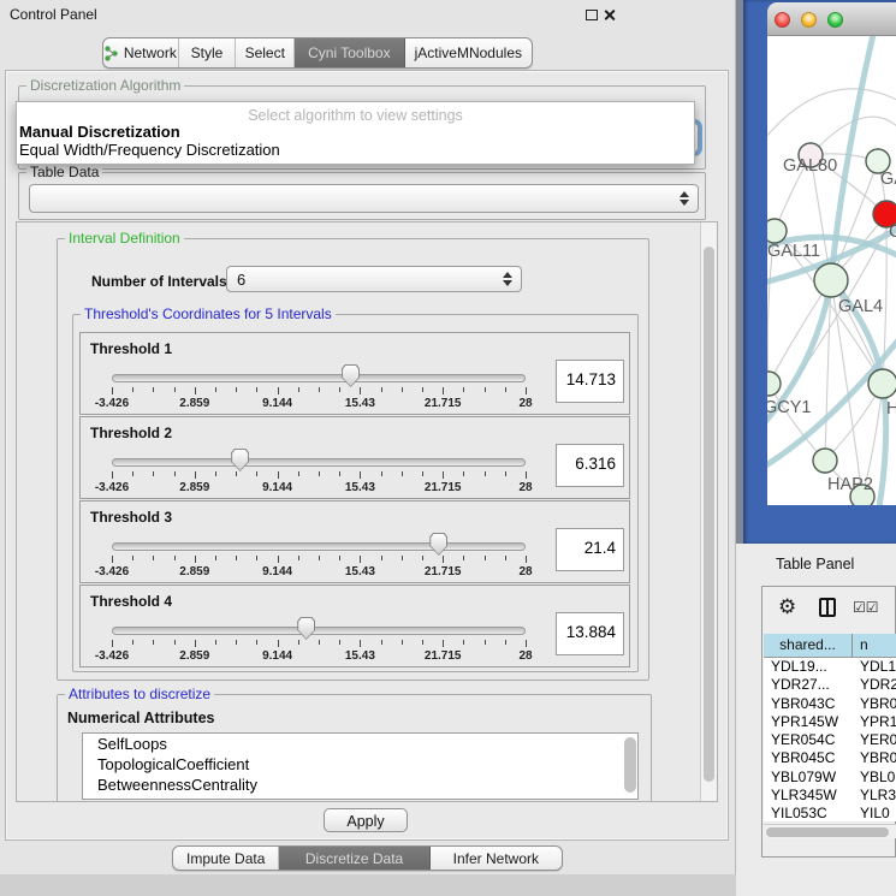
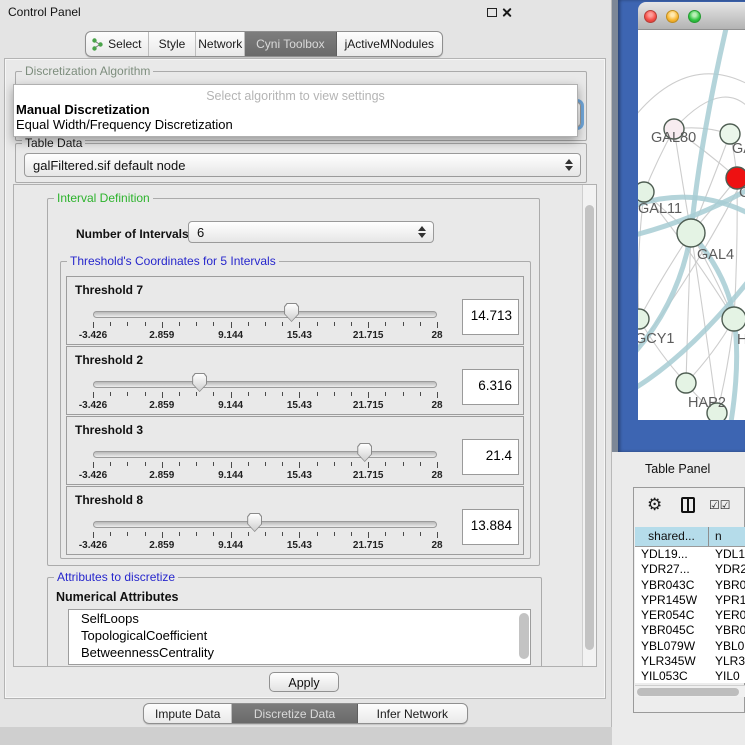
  Control Panel
- Network
+ Select
  Style
- Select
+ Network
  Cyni Toolbox
  jActiveMNodules
  Discretization Algorithm
  Select algorithm to view settings
  Manual Discretization
  Equal Width/Frequency Discretization
  Table Data
+ galFiltered.sif default node
  Interval Definition
  Number of Intervals
  6
  Threshold's Coordinates for 5 Intervals
- Threshold 1
+ Threshold 7
  -3.426
  2.859
  9.144
  15.43
  21.715
  28
  14.713
  Threshold 2
  -3.426
  2.859
  9.144
  15.43
  21.715
  28
  6.316
  Threshold 3
  -3.426
  2.859
  9.144
  15.43
  21.715
  28
  21.4
- Threshold 4
+ Threshold 8
  -3.426
  2.859
  9.144
  15.43
  21.715
  28
  13.884
  Attributes to discretize
  Numerical Attributes
  SelfLoops
  TopologicalCoefficient
  BetweennessCentrality
  Apply
  Impute Data
  Discretize Data
  Infer Network
  GAL80
  C
  GAL11
  GAL4
  GCY1
  H
  HAP2
  Table Panel
  ⚙
  ☑☑
  shared...
  n
  YDL19...
  YDL1
  YDR27...
  YDR2
  YBR043C
  YBR0
  YPR145W
  YPR1
  YER054C
  YER0
  YBR045C
  YBR0
  YBL079W
  YBL0
  YLR345W
  YLR3
  YIL053C
  YIL0
